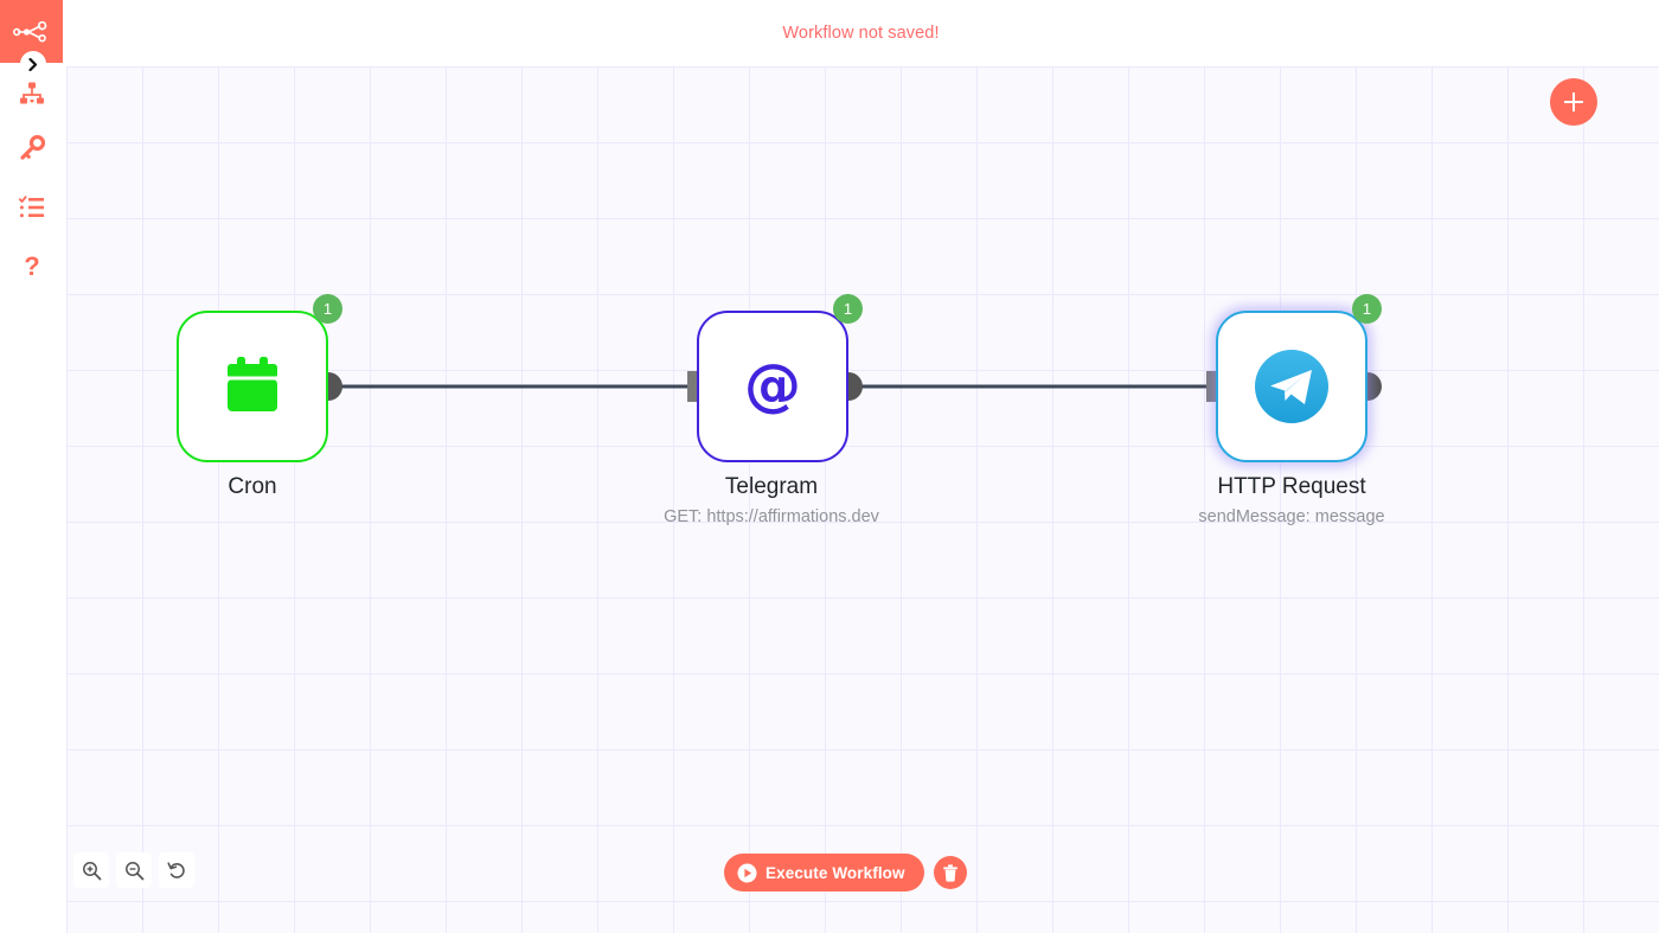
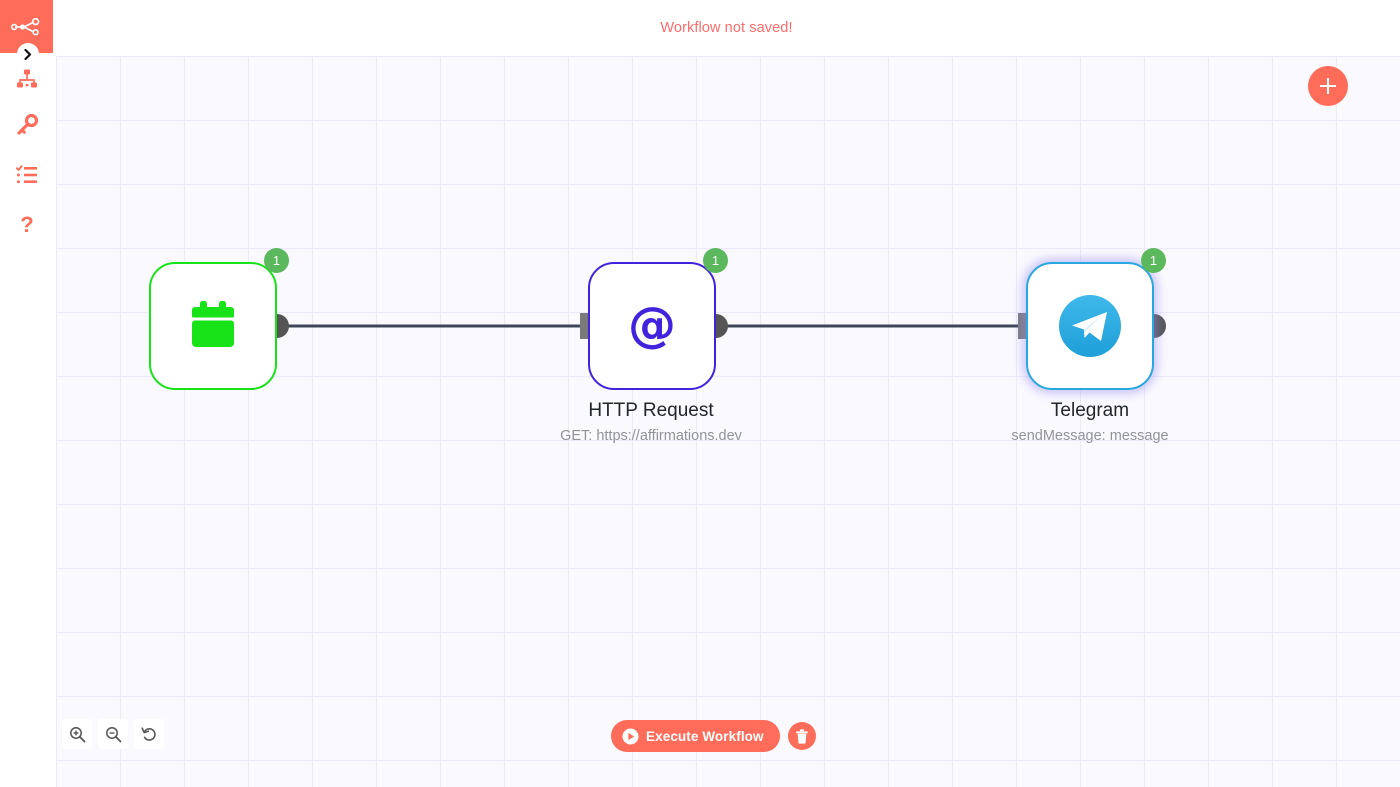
  ?
  Workflow not saved!
  1
- Cron
  1
  @
- Telegram
+ HTTP Request
  GET: https://affirmations.dev
  1
- HTTP Request
+ Telegram
  sendMessage: message
  Execute Workflow
